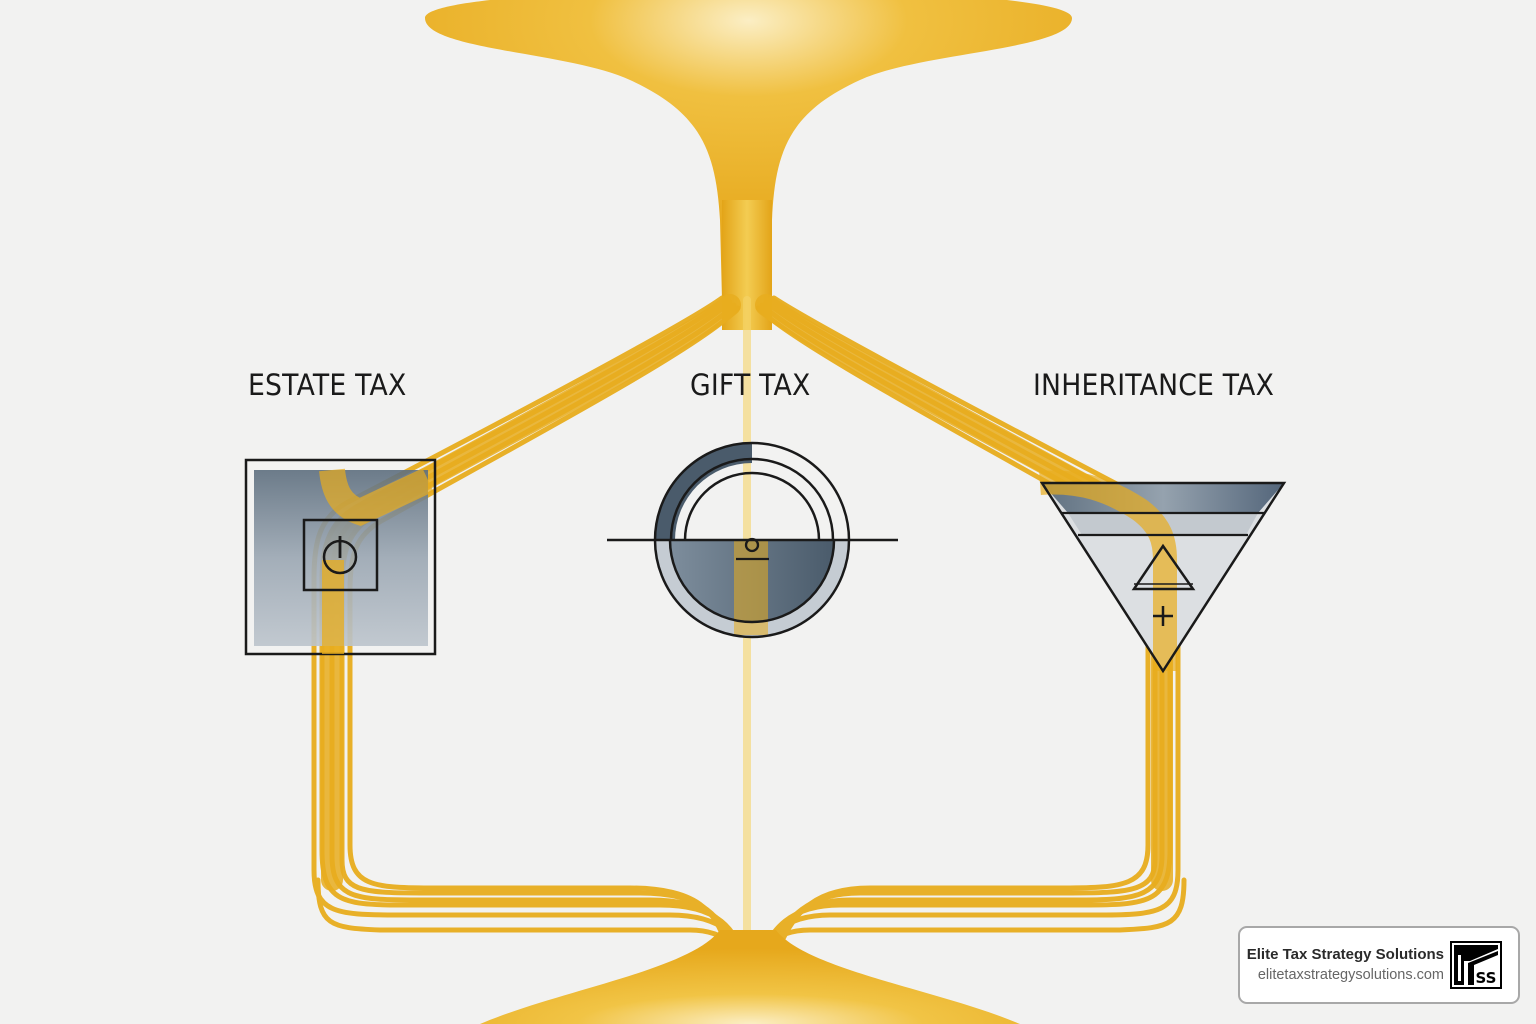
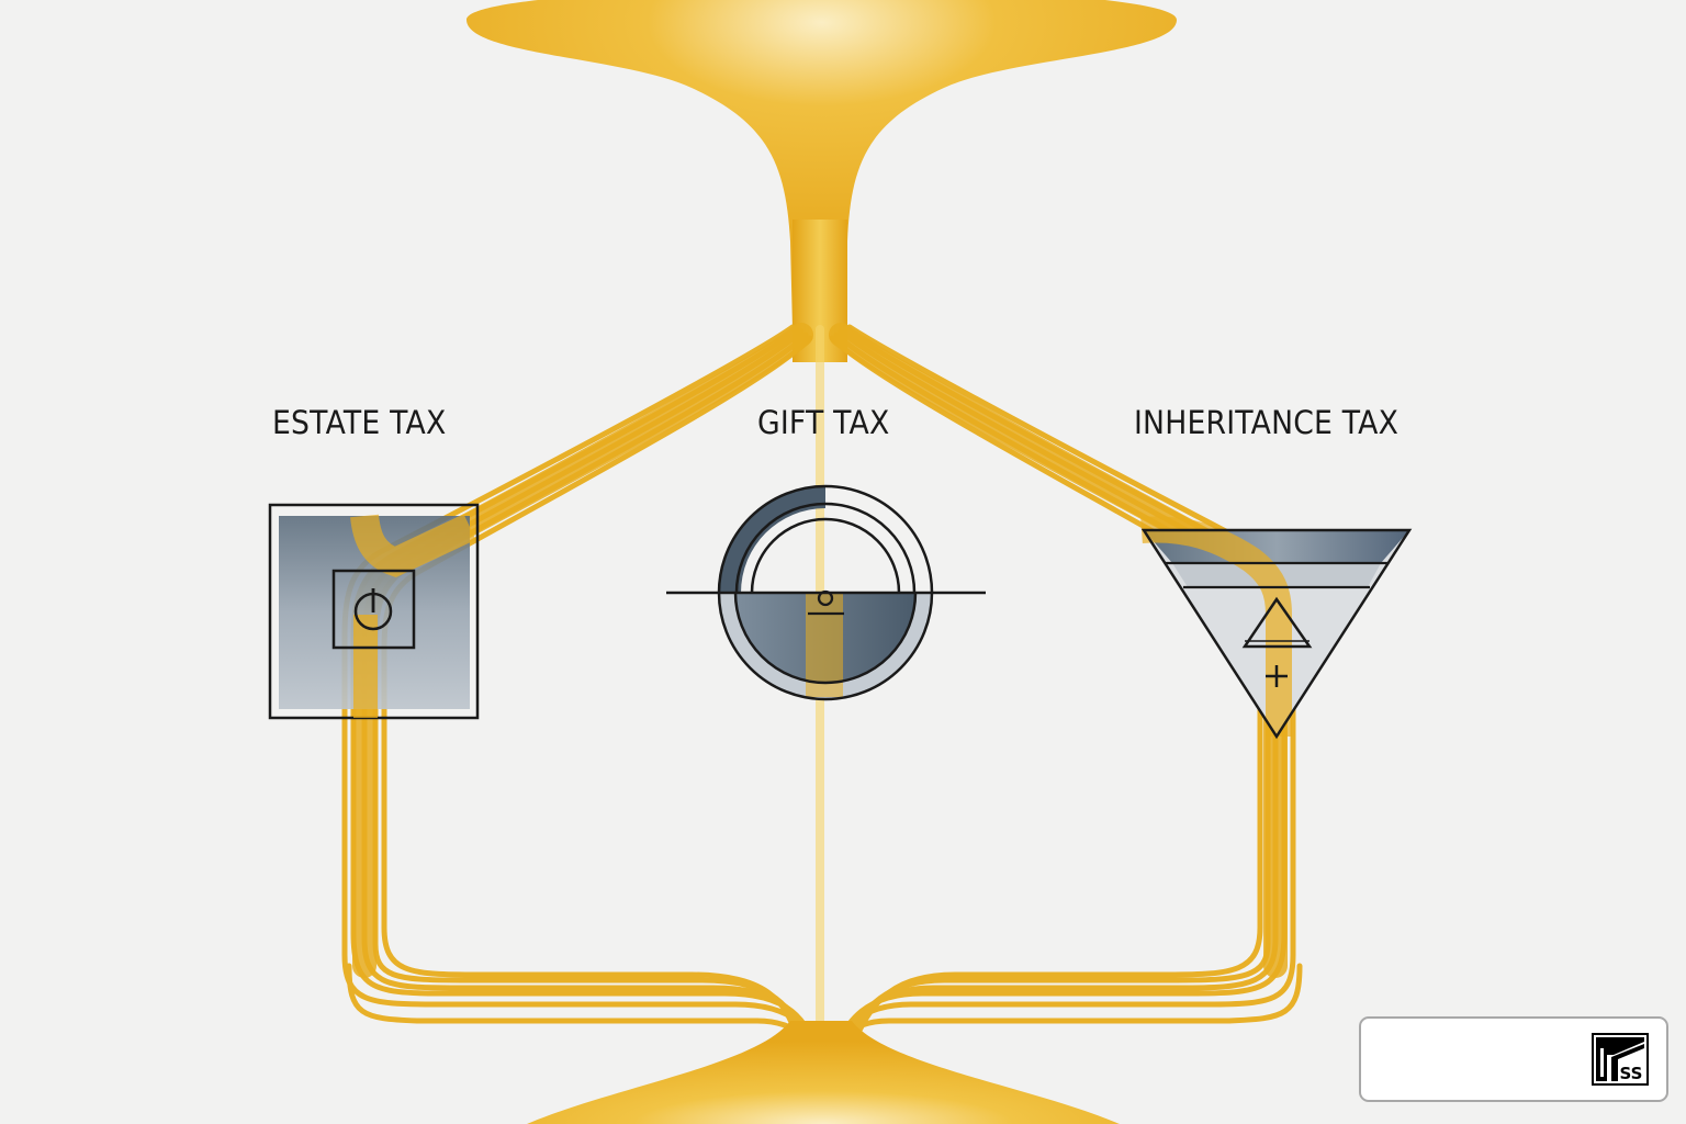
  ESTATE TAX
  GIFT TAX
  INHERITANCE TAX
- Elite Tax Strategy Solutions
- elitetaxstrategysolutions.com
  SS
